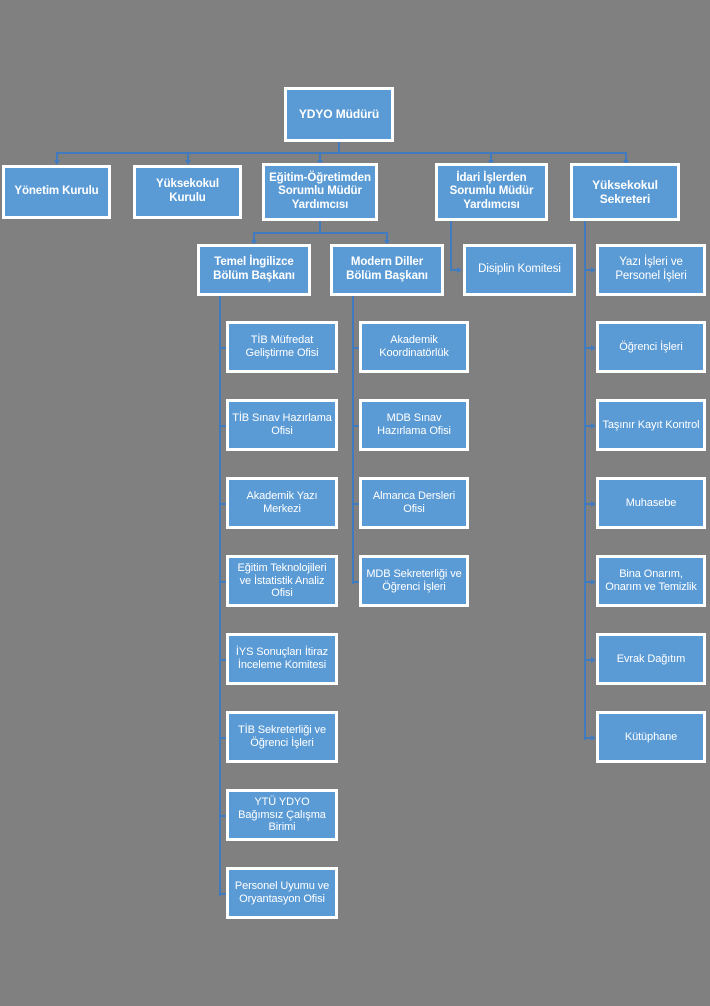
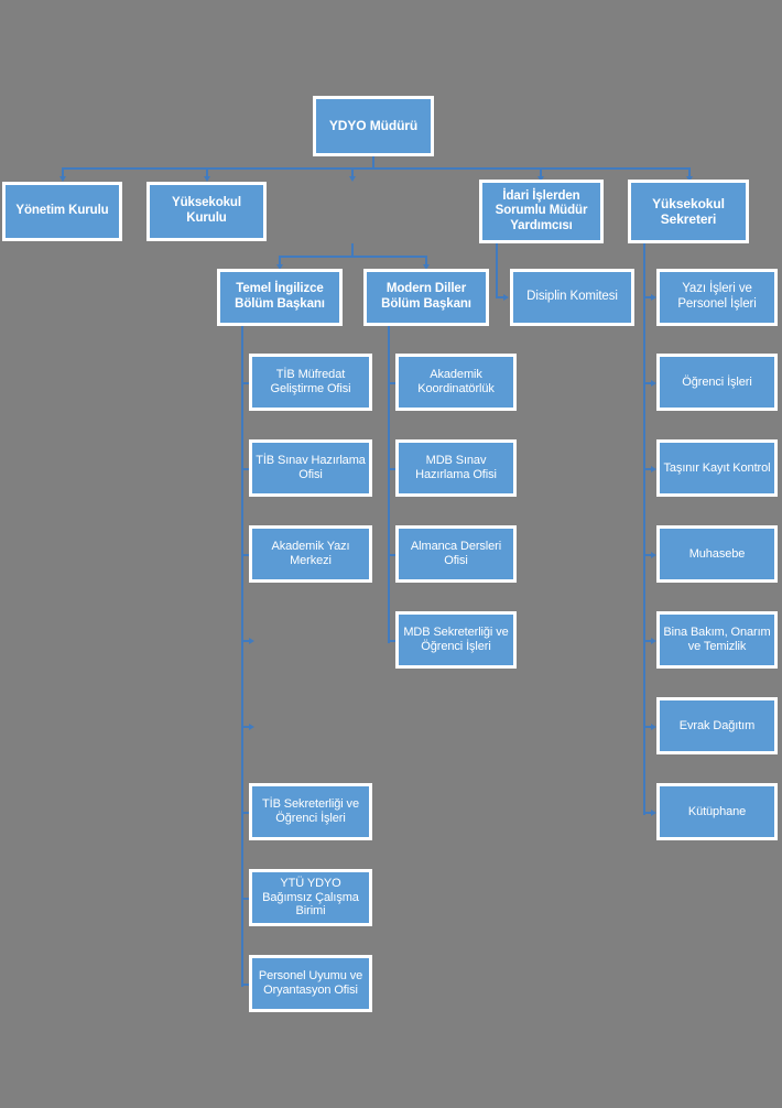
  YDYO Müdürü
  Yönetim Kurulu
  Yüksekokul Kurulu
- Eğitim-Öğretimden Sorumlu Müdür Yardımcısı
  İdari İşlerden Sorumlu Müdür Yardımcısı
  Yüksekokul Sekreteri
  Temel İngilizce Bölüm Başkanı
  Modern Diller Bölüm Başkanı
  Disiplin Komitesi
  Yazı İşleri ve Personel İşleri
  TİB Müfredat Geliştirme Ofisi
  TİB Sınav Hazırlama Ofisi
  Akademik Yazı Merkezi
- Eğitim Teknolojileri ve İstatistik Analiz Ofisi
- İYS Sonuçları İtiraz İnceleme Komitesi
  TİB Sekreterliği ve Öğrenci İşleri
  YTÜ YDYO Bağımsız Çalışma Birimi
  Personel Uyumu ve Oryantasyon Ofisi
  Akademik Koordinatörlük
  MDB Sınav Hazırlama Ofisi
  Almanca Dersleri Ofisi
  MDB Sekreterliği ve Öğrenci İşleri
  Öğrenci İşleri
  Taşınır Kayıt Kontrol
  Muhasebe
- Bina Onarım, Onarım ve Temizlik
+ Bina Bakım, Onarım ve Temizlik
  Evrak Dağıtım
  Kütüphane
